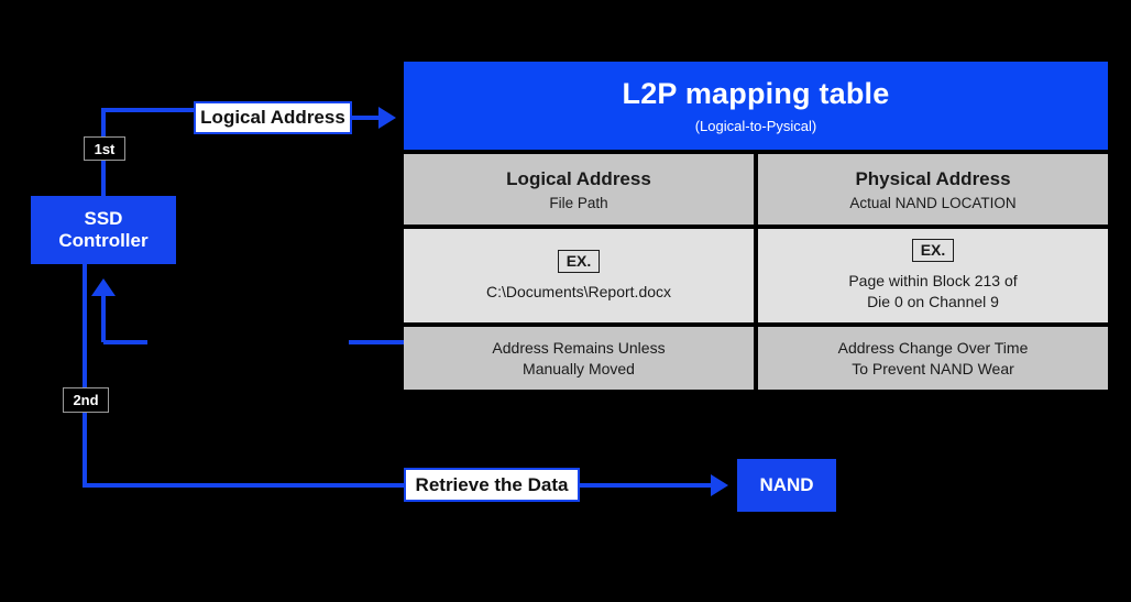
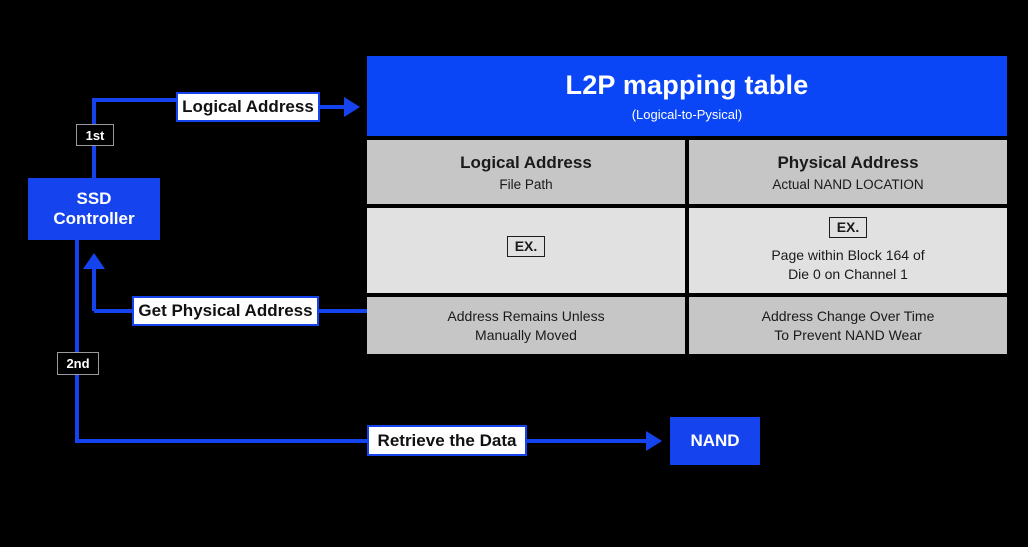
  SSD
  Controller
  NAND
  Logical Address
+ Get Physical Address
  Retrieve the Data
  1st
  2nd
  L2P mapping table
  (Logical-to-Pysical)
  Logical Address
  File Path
  Physical Address
  Actual NAND LOCATION
  EX.
- C:\Documents\Report.docx
  EX.
- Page within Block 213 of
+ Page within Block 164 of
- Die 0 on Channel 9
+ Die 0 on Channel 1
  Address Remains Unless
  Manually Moved
  Address Change Over Time
  To Prevent NAND Wear
